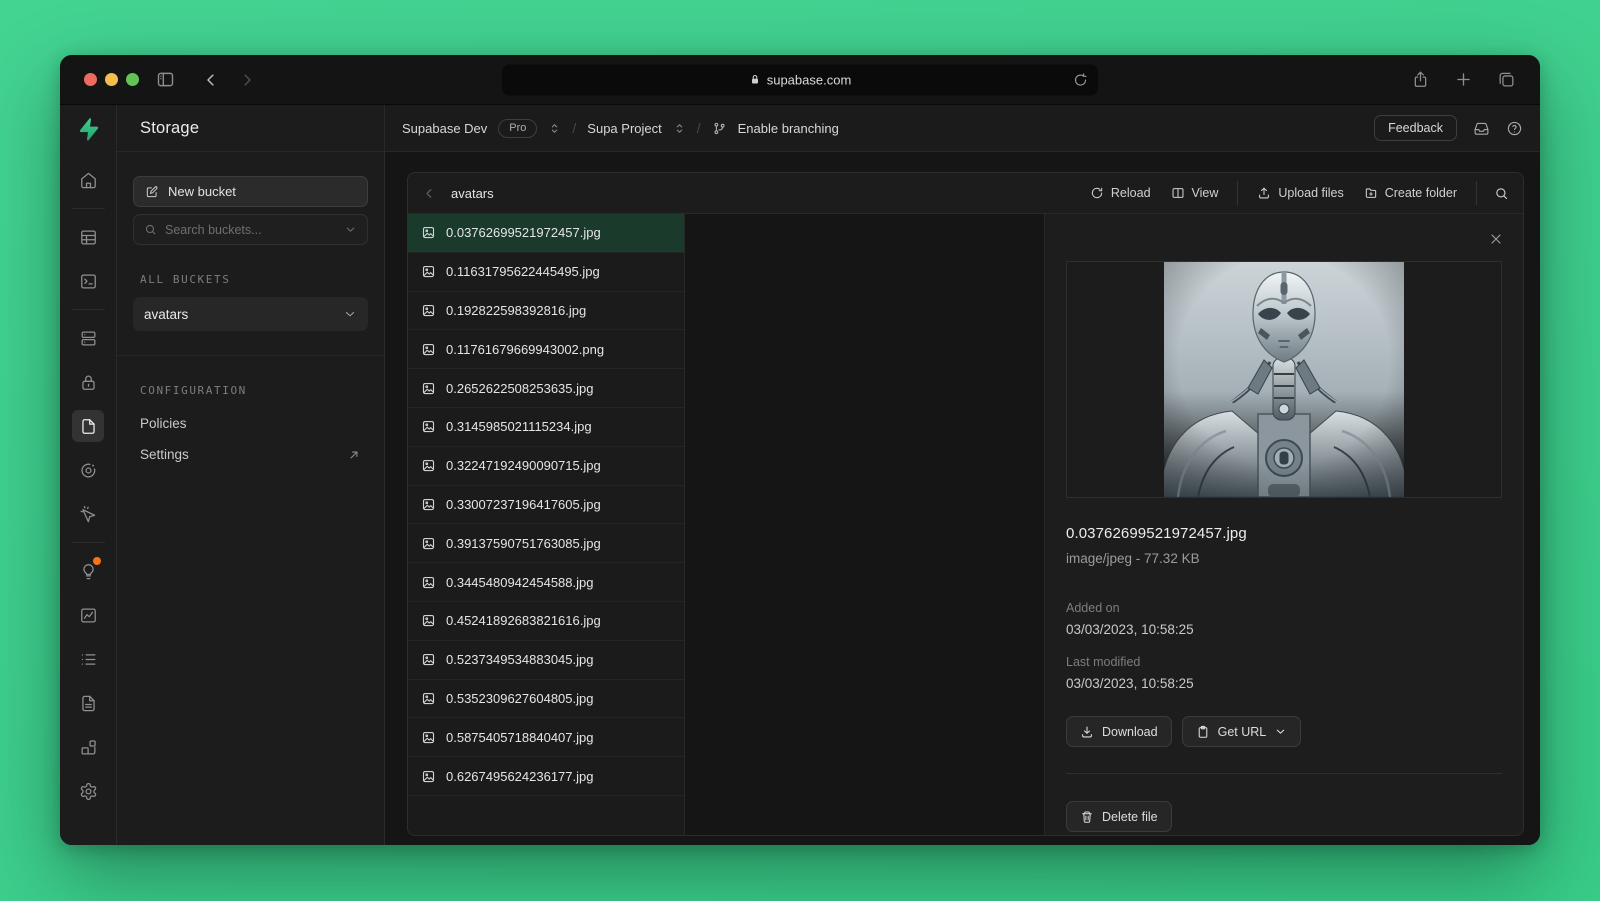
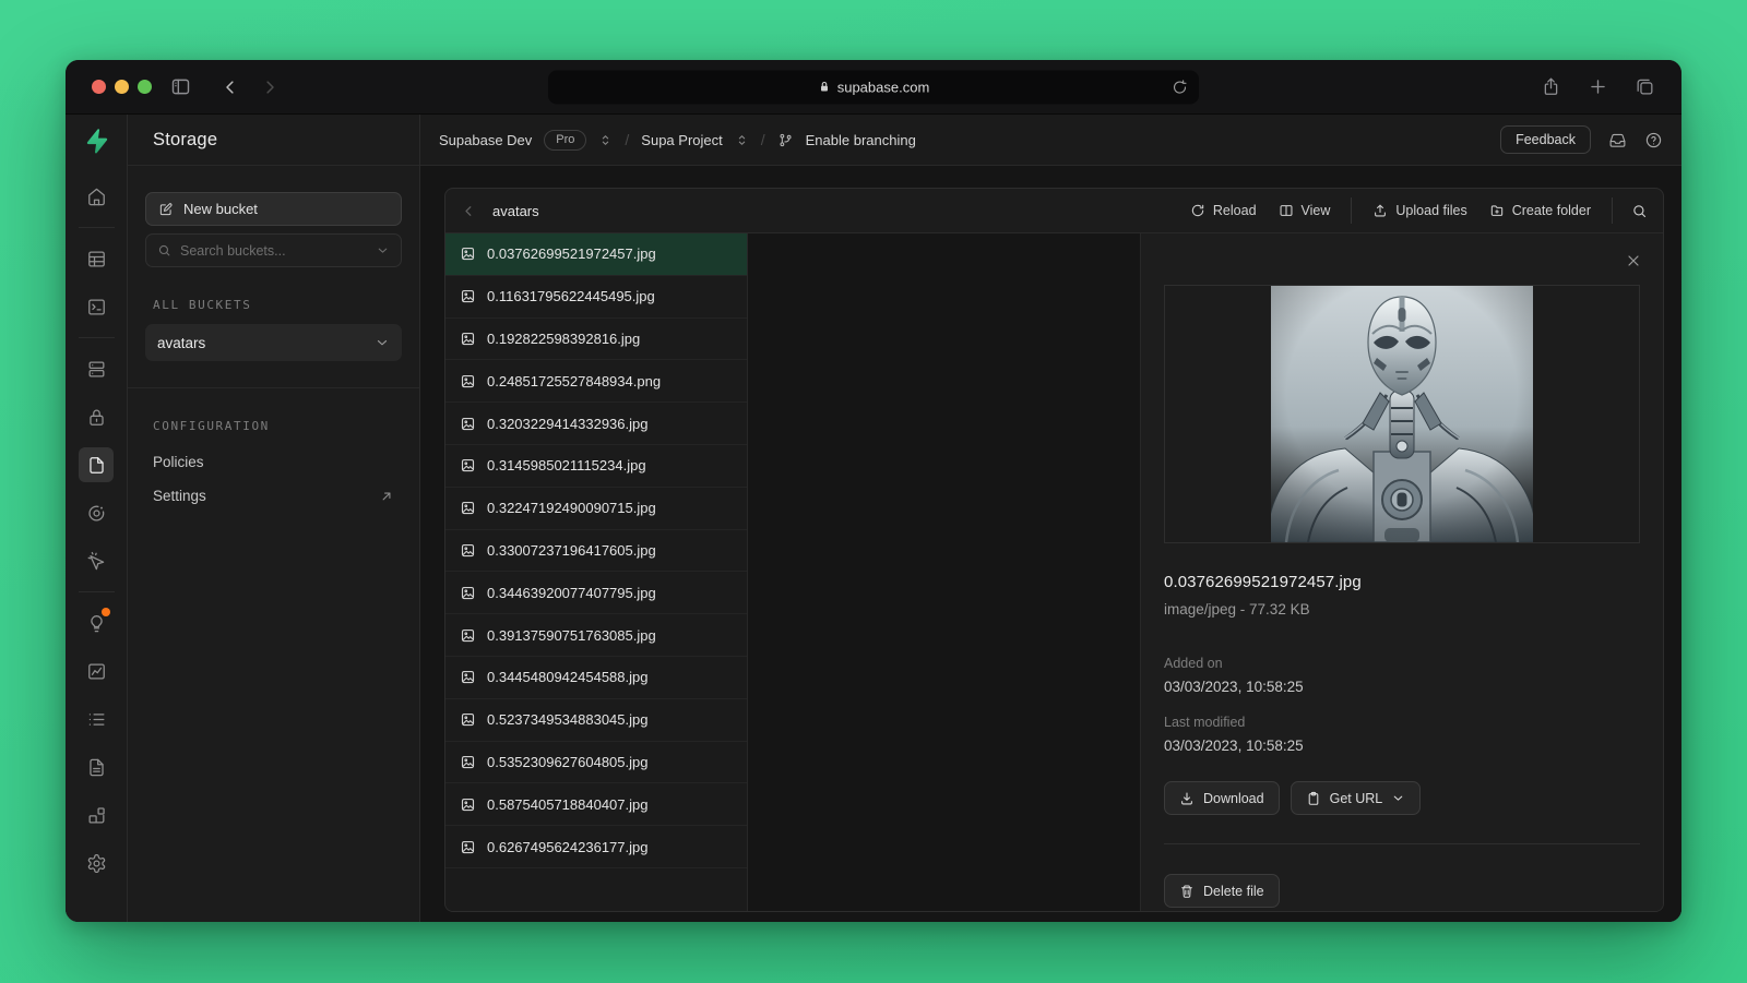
  supabase.com
  Storage
  New bucket
  Search buckets...
  ALL BUCKETS
  avatars
  CONFIGURATION
  Policies
  Settings
  Supabase Dev
  Pro
  /
  Supa Project
  /
  Enable branching
  Feedback
  avatars
  Reload
  View
  Upload files
  Create folder
  0.03762699521972457.jpg
  0.11631795622445495.jpg
  0.192822598392816.jpg
- 0.11761679669943002.png
+ 0.24851725527848934.png
- 0.2652622508253635.jpg
+ 0.3203229414332936.jpg
  0.3145985021115234.jpg
  0.32247192490090715.jpg
  0.33007237196417605.jpg
+ 0.34463920077407795.jpg
  0.39137590751763085.jpg
  0.3445480942454588.jpg
- 0.45241892683821616.jpg
  0.5237349534883045.jpg
  0.5352309627604805.jpg
  0.5875405718840407.jpg
  0.6267495624236177.jpg
  0.03762699521972457.jpg
  image/jpeg - 77.32 KB
  Added on
  03/03/2023, 10:58:25
  Last modified
  03/03/2023, 10:58:25
  Download
  Get URL
  Delete file
